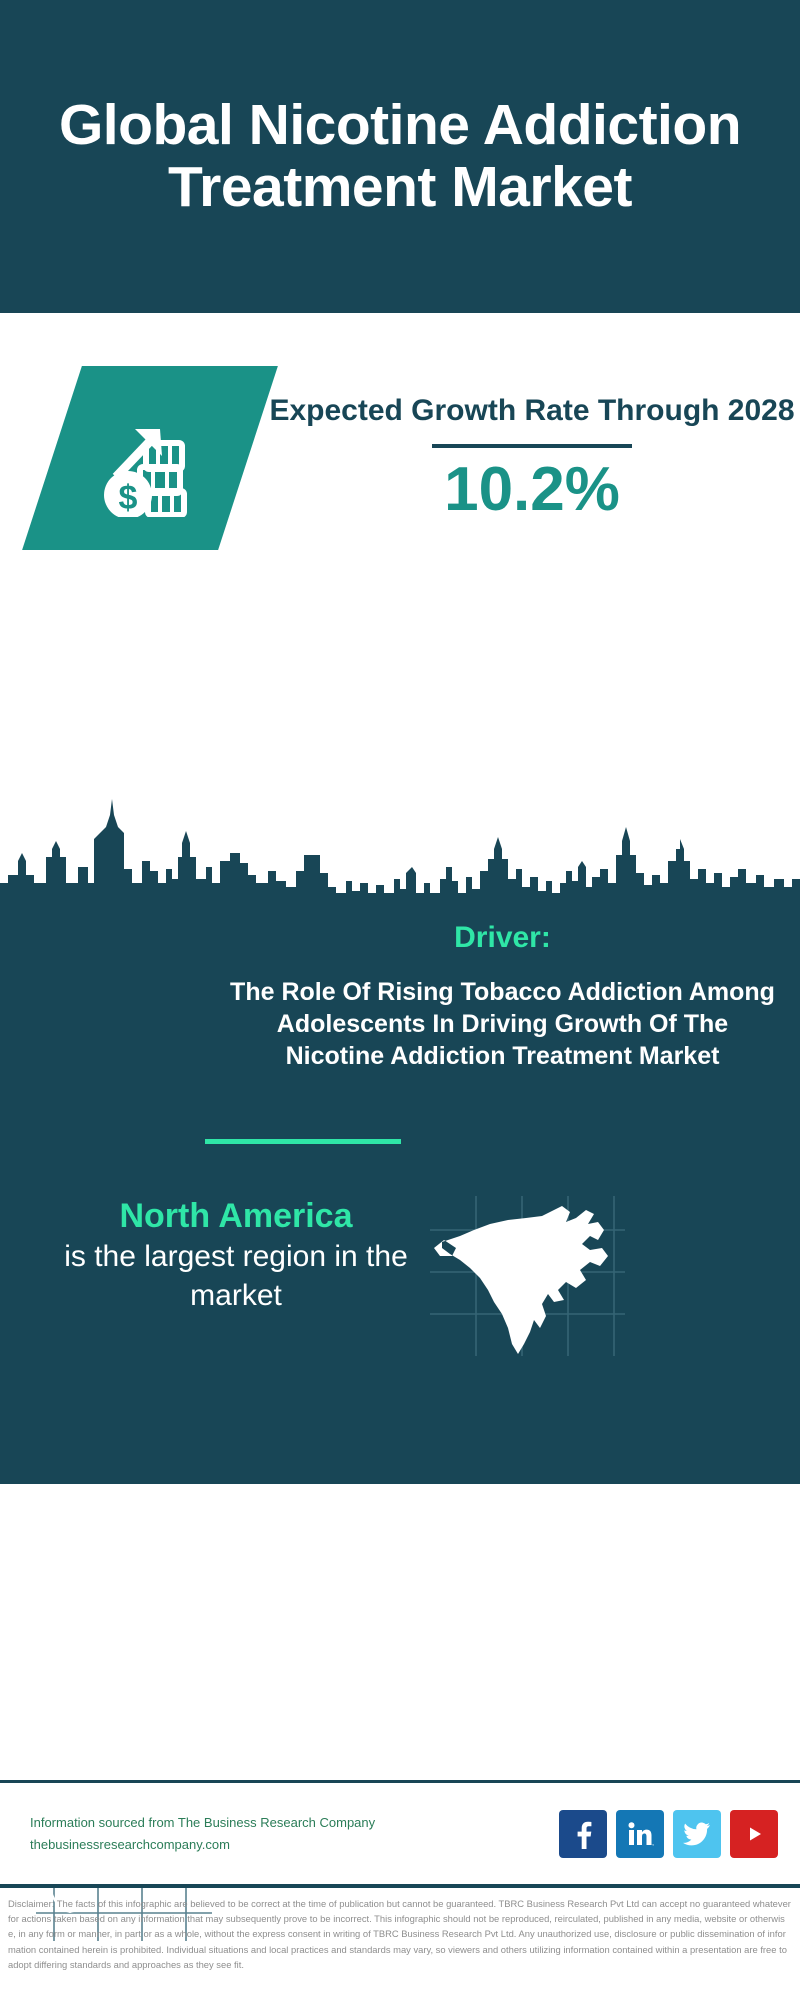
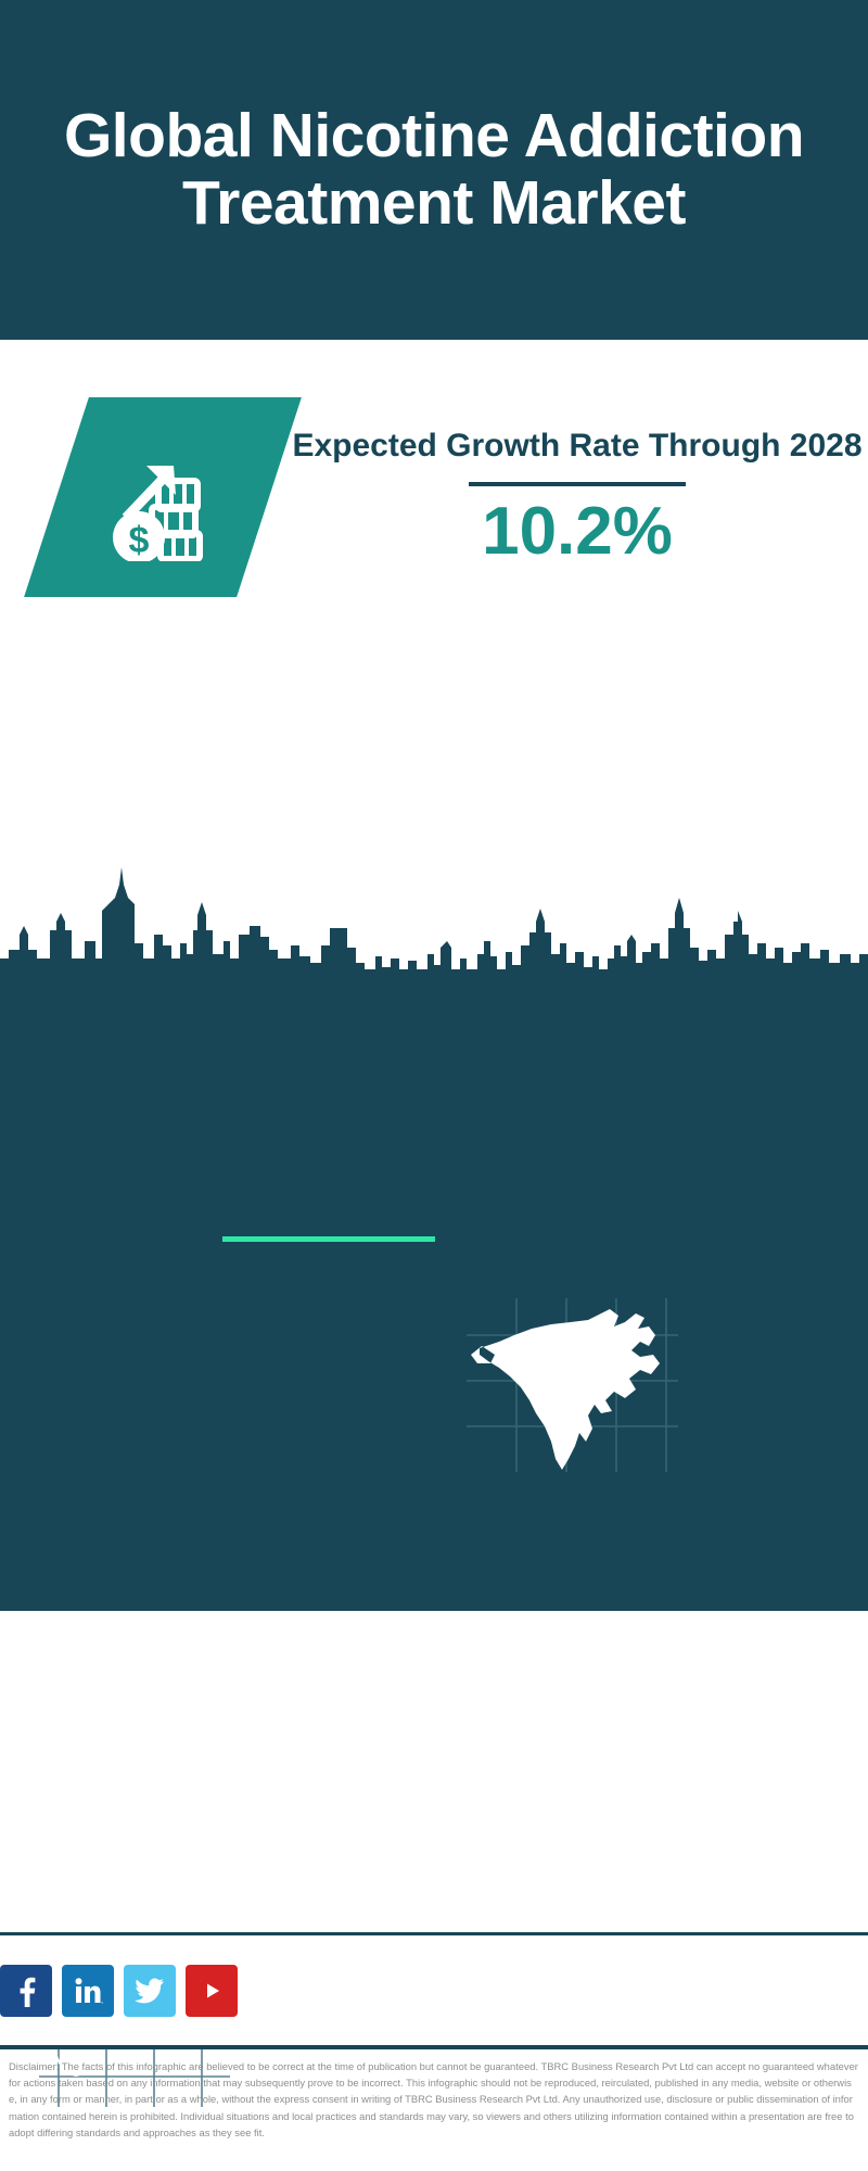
  Global Nicotine Addiction Treatment Market
  Expected Growth Rate Through 2028
  10.2%
- Driver:
- The Role Of Rising Tobacco Addiction Among Adolescents In Driving Growth Of The Nicotine Addiction Treatment Market
- North America
- is the largest region in the market
- Information sourced from The Business Research Company
- thebusinessresearchcompany.com
  Disclaimer: The facts of this infographic are believed to be correct at the time of publication but cannot be guaranteed. TBRC Business Research Pvt Ltd can accept no guaranteed whatever for actions taken based on any information that may subsequently prove to be incorrect. This infographic should not be reproduced, reirculated, published in any media, website or otherwise, in any form or manner, in part or as a whole, without the express consent in writing of TBRC Business Research Pvt Ltd. Any unauthorized use, disclosure or public dissemination of information contained herein is prohibited. Individual situations and local practices and standards may vary, so viewers and others utilizing information contained within a presentation are free to adopt differing standards and approaches as they see fit.
